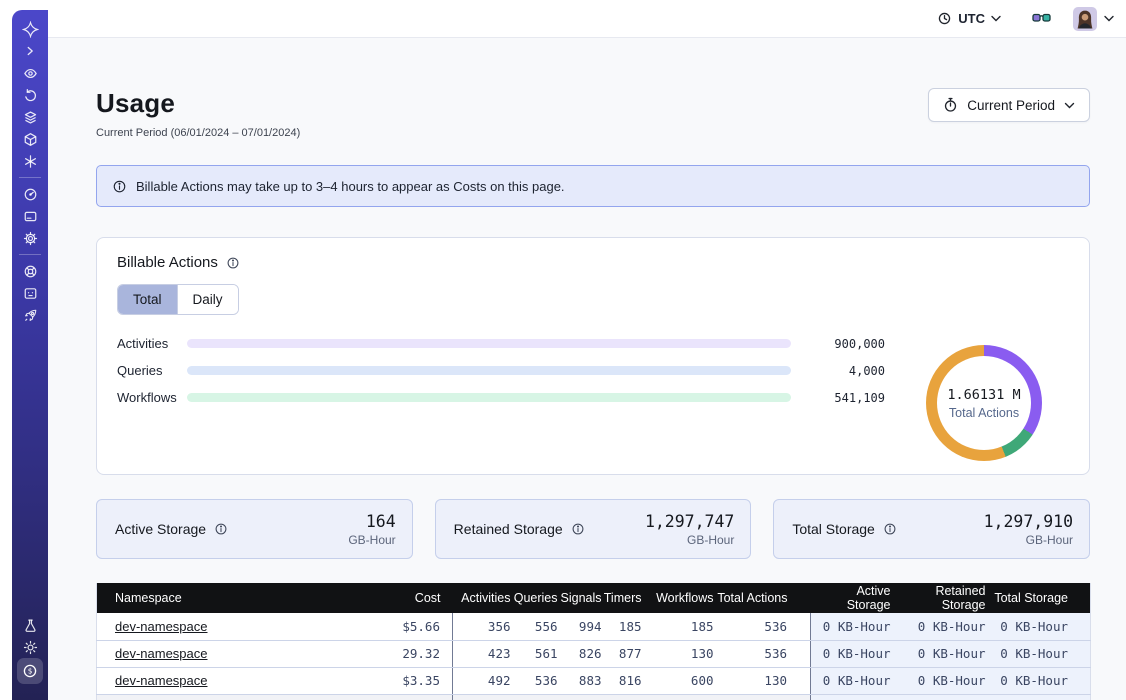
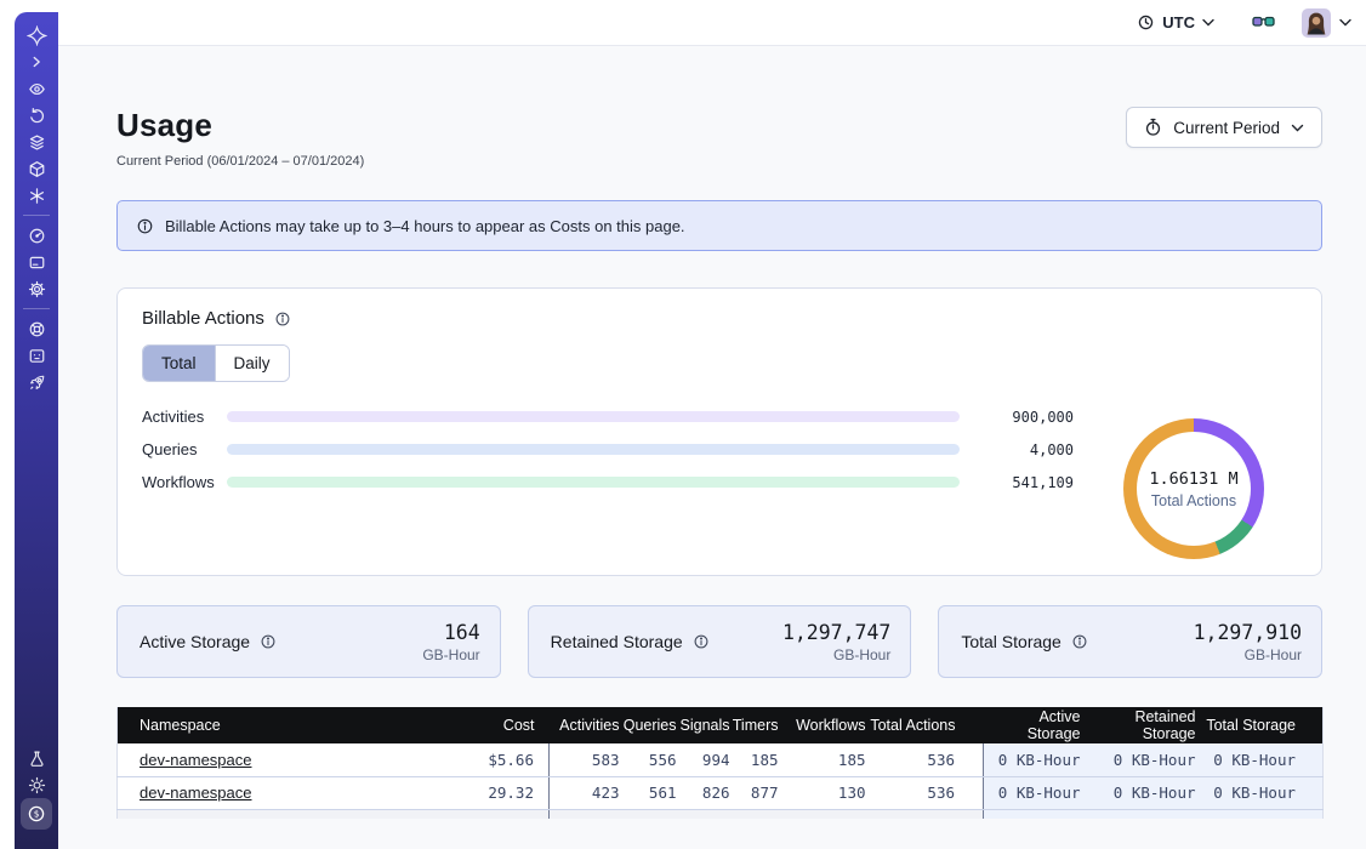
  $
  UTC
  Usage
  Current Period (06/01/2024 – 07/01/2024)
  Current Period
  Billable Actions may take up to 3–4 hours to appear as Costs on this page.
  Billable Actions
  Total
  Daily
  Activities
  900,000
  Queries
  4,000
  Workflows
  541,109
  1.66131 M
  Total Actions
  Active Storage
  164
  GB-Hour
  Retained Storage
  1,297,747
  GB-Hour
  Total Storage
  1,297,910
  GB-Hour
  Namespace	Cost	Activities	Queries	Signals	Timers	Workflows	Total Actions	Active Storage	Retained Storage	Total Storage
- dev-namespace	$5.66	356	556	994	185	185	536	0 KB-Hour	0 KB-Hour	0 KB-Hour
+ dev-namespace	$5.66	583	556	994	185	185	536	0 KB-Hour	0 KB-Hour	0 KB-Hour
  dev-namespace	29.32	423	561	826	877	130	536	0 KB-Hour	0 KB-Hour	0 KB-Hour
- dev-namespace	$3.35	492	536	883	816	600	130	0 KB-Hour	0 KB-Hour	0 KB-Hour
